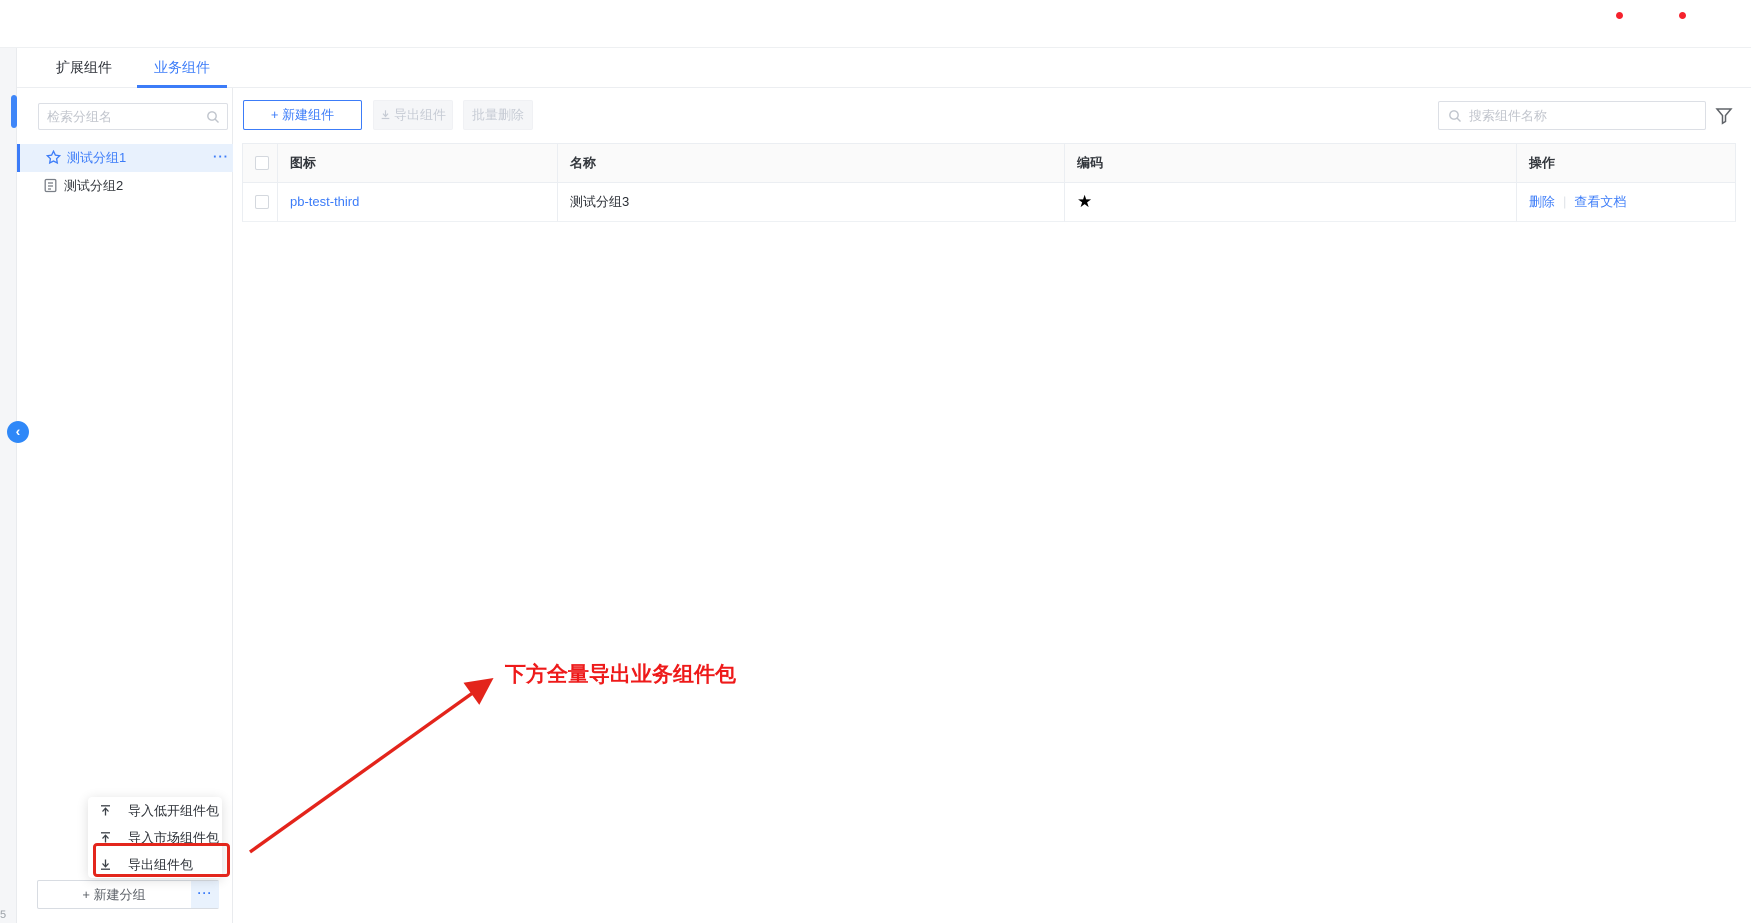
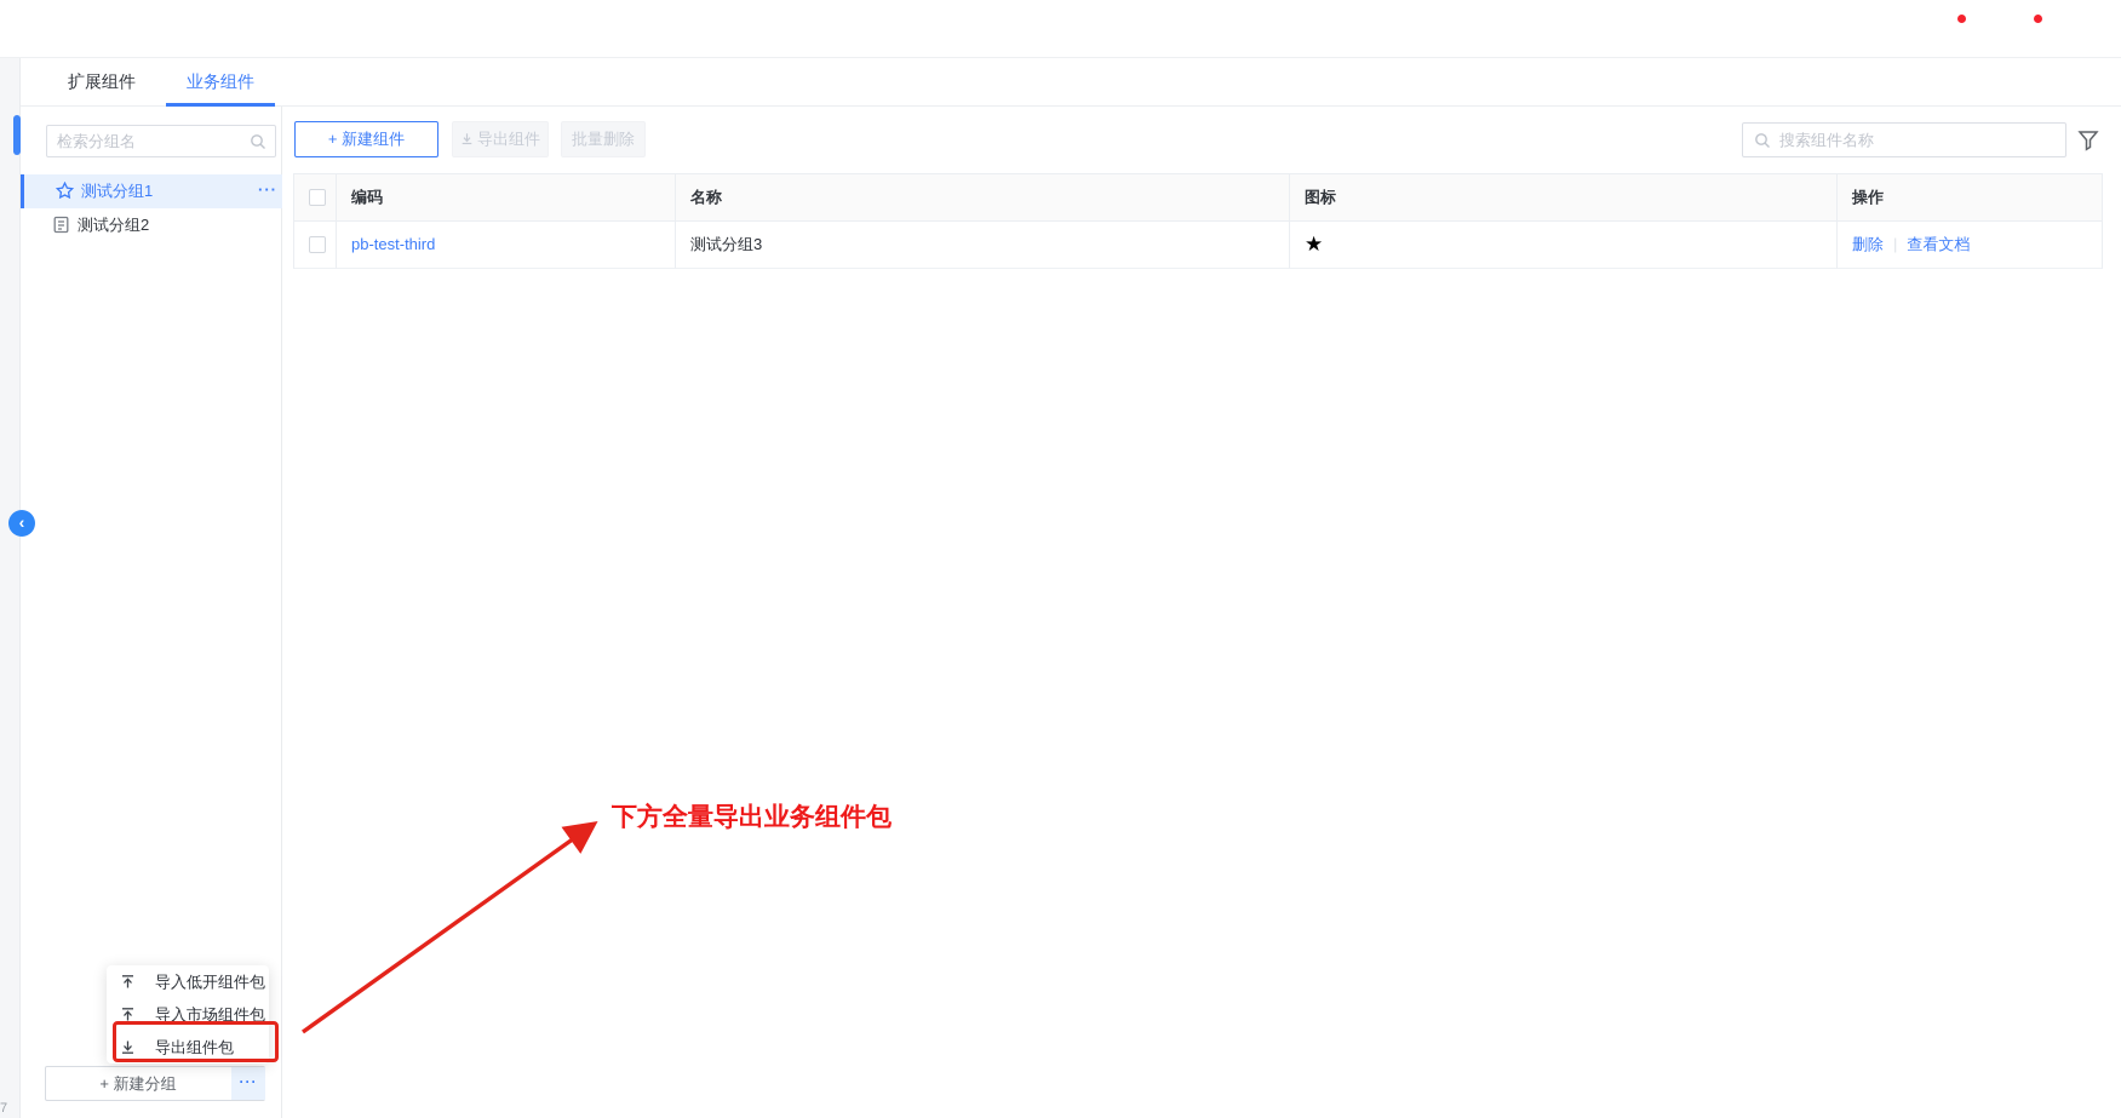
  扩展组件
  业务组件
  ‹
  检索分组名
  测试分组1
  ···
  测试分组2
  + 新建分组
  ···
  导入低开组件包
  导入市场组件包
  导出组件包
  + 新建组件
  导出组件
  批量删除
  搜索组件名称
- 图标
+ 编码
  名称
- 编码
+ 图标
  操作
  pb-test-third
  测试分组3
  ★
  删除 | 查看文档
  下方全量导出业务组件包
- 5
+ 7
